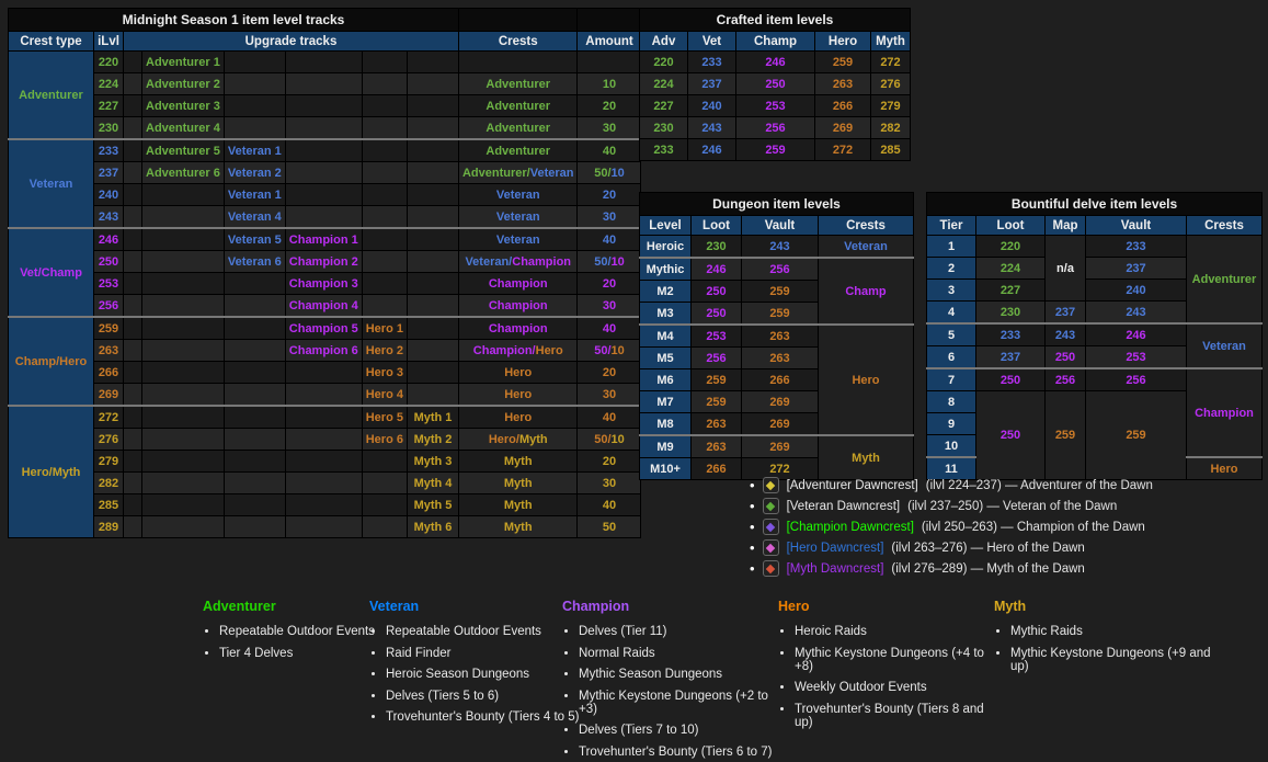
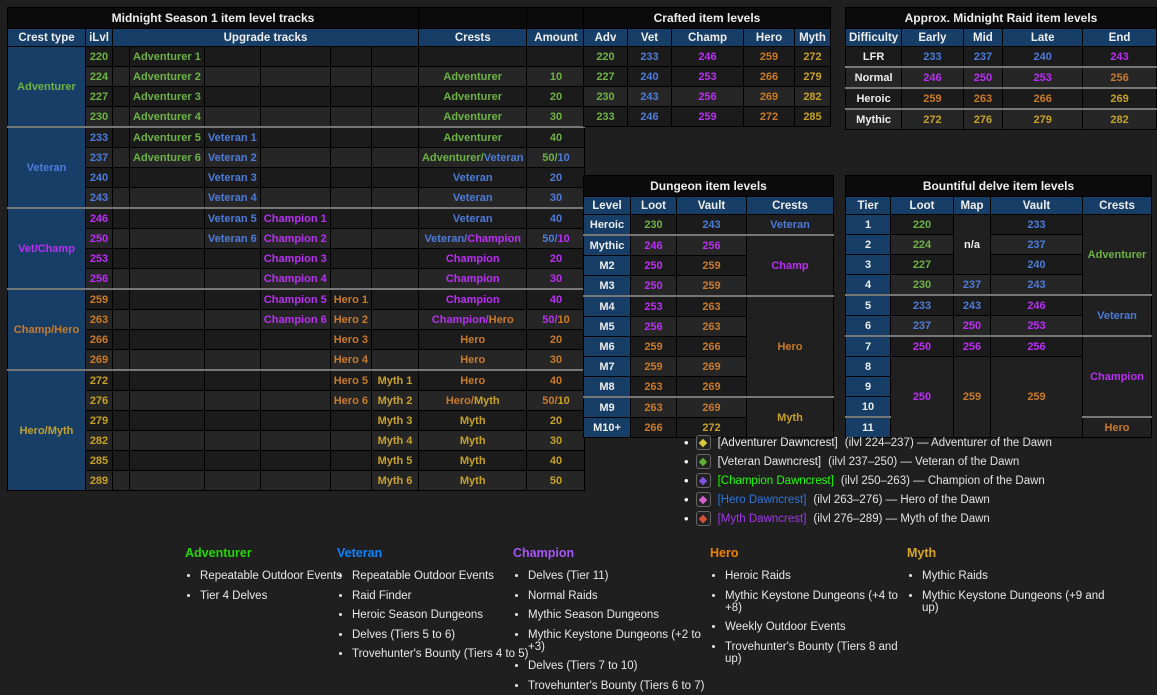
  Midnight Season 1 item level tracks
  Crest type	iLvl	Upgrade tracks	Crests	Amount
  Adventurer	220		Adventurer 1
  224		Adventurer 2					Adventurer	10
  227		Adventurer 3					Adventurer	20
  230		Adventurer 4					Adventurer	30
  Veteran	233		Adventurer 5	Veteran 1				Adventurer	40
  237		Adventurer 6	Veteran 2				Adventurer/Veteran	50/10
- 240			Veteran 1				Veteran	20
+ 240			Veteran 3				Veteran	20
  243			Veteran 4				Veteran	30
  Vet/Champ	246			Veteran 5	Champion 1			Veteran	40
  250			Veteran 6	Champion 2			Veteran/Champion	50/10
  253				Champion 3			Champion	20
  256				Champion 4			Champion	30
  Champ/Hero	259				Champion 5	Hero 1		Champion	40
  263				Champion 6	Hero 2		Champion/Hero	50/10
  266					Hero 3		Hero	20
  269					Hero 4		Hero	30
  Hero/Myth	272					Hero 5	Myth 1	Hero	40
  276					Hero 6	Myth 2	Hero/Myth	50/10
  279						Myth 3	Myth	20
  282						Myth 4	Myth	30
  285						Myth 5	Myth	40
  289						Myth 6	Myth	50
  Crafted item levels
  Adv	Vet	Champ	Hero	Myth
  220	233	246	259	272
- 224	237	250	263	276
  227	240	253	266	279
  230	243	256	269	282
  233	246	259	272	285
+ Approx. Midnight Raid item levels
+ Difficulty	Early	Mid	Late	End
+ LFR	233	237	240	243
+ Normal	246	250	253	256
+ Heroic	259	263	266	269
+ Mythic	272	276	279	282
  Dungeon item levels
  Level	Loot	Vault	Crests
  Heroic	230	243	Veteran
  Mythic	246	256	Champ
  M2	250	259
  M3	250	259
  M4	253	263	Hero
  M5	256	263
  M6	259	266
  M7	259	269
  M8	263	269
  M9	263	269	Myth
  M10+	266	272
  Bountiful delve item levels
  Tier	Loot	Map	Vault	Crests
  1	220	n/a	233	Adventurer
  2	224	237
  3	227	240
  4	230	237	243
  5	233	243	246	Veteran
  6	237	250	253
  7	250	256	256	Champion
  8	250	259	259
  9
  10
  11	Hero
  •
  [Adventurer Dawncrest]
  (ilvl 224–237) — Adventurer of the Dawn
  •
  [Veteran Dawncrest]
  (ilvl 237–250) — Veteran of the Dawn
  •
  [Champion Dawncrest]
  (ilvl 250–263) — Champion of the Dawn
  •
  [Hero Dawncrest]
  (ilvl 263–276) — Hero of the Dawn
  •
  [Myth Dawncrest]
  (ilvl 276–289) — Myth of the Dawn
  Adventurer
  Repeatable Outdoor Events
  Tier 4 Delves
  Veteran
  Repeatable Outdoor Events
  Raid Finder
  Heroic Season Dungeons
  Delves (Tiers 5 to 6)
  Trovehunter's Bounty (Tiers 4 to 5)
  Champion
  Delves (Tier 11)
  Normal Raids
  Mythic Season Dungeons
  Mythic Keystone Dungeons (+2 to +3)
  Delves (Tiers 7 to 10)
  Trovehunter's Bounty (Tiers 6 to 7)
  Hero
  Heroic Raids
  Mythic Keystone Dungeons (+4 to +8)
  Weekly Outdoor Events
  Trovehunter's Bounty (Tiers 8 and up)
  Myth
  Mythic Raids
  Mythic Keystone Dungeons (+9 and up)
